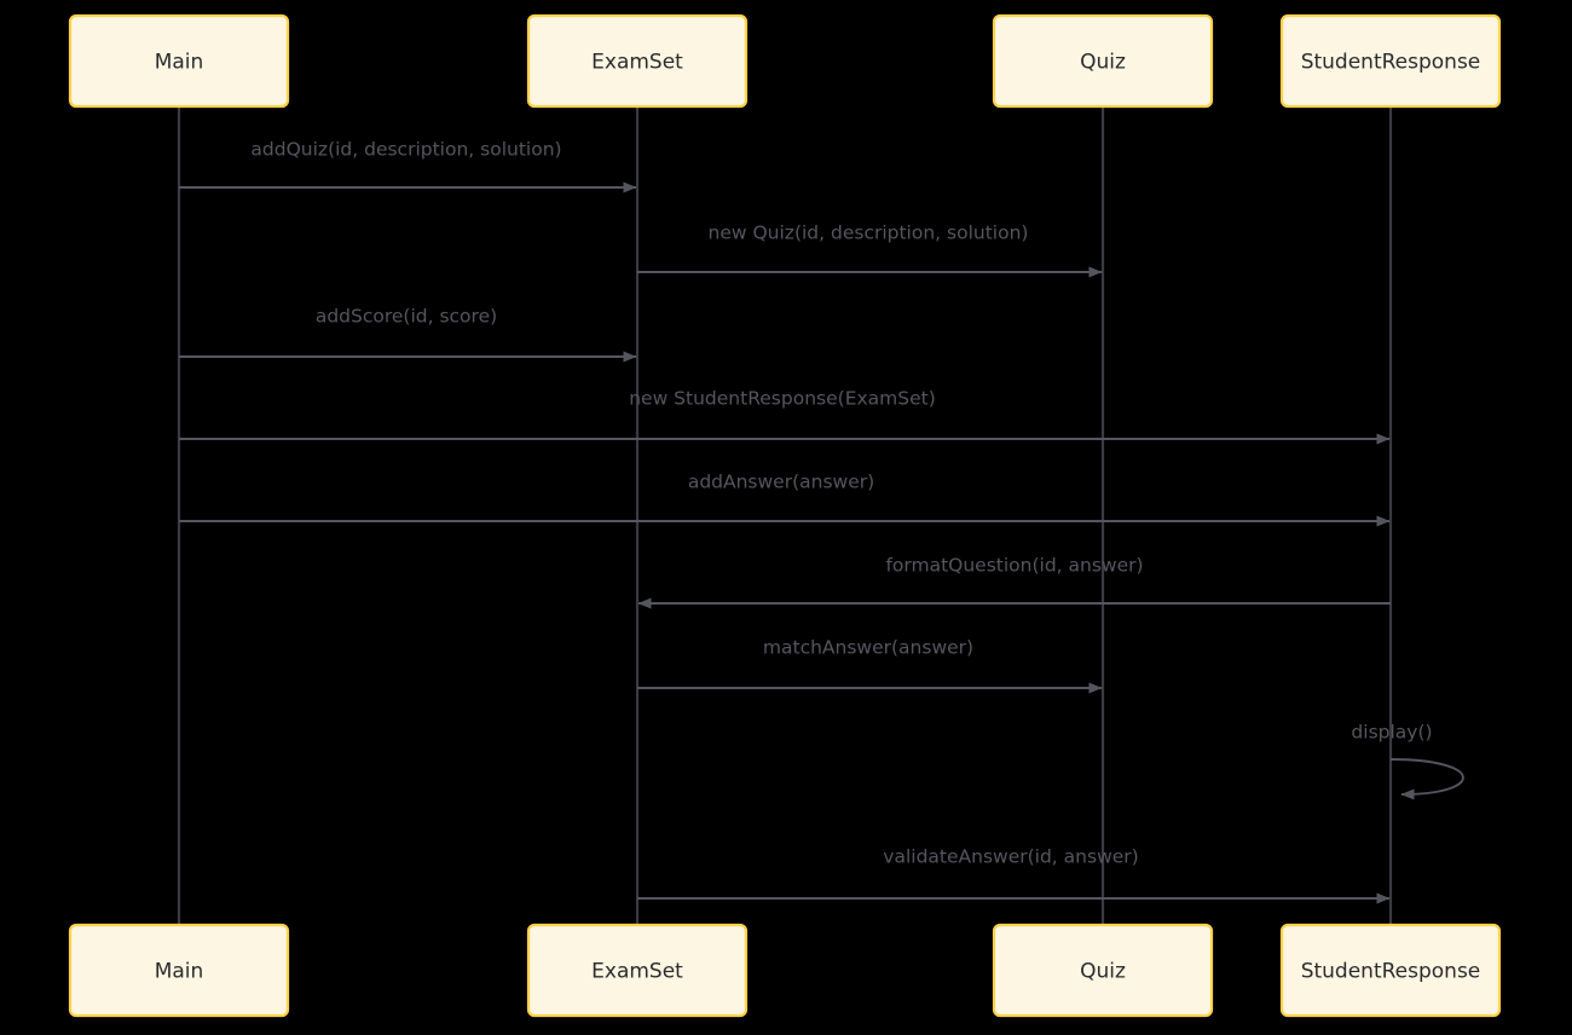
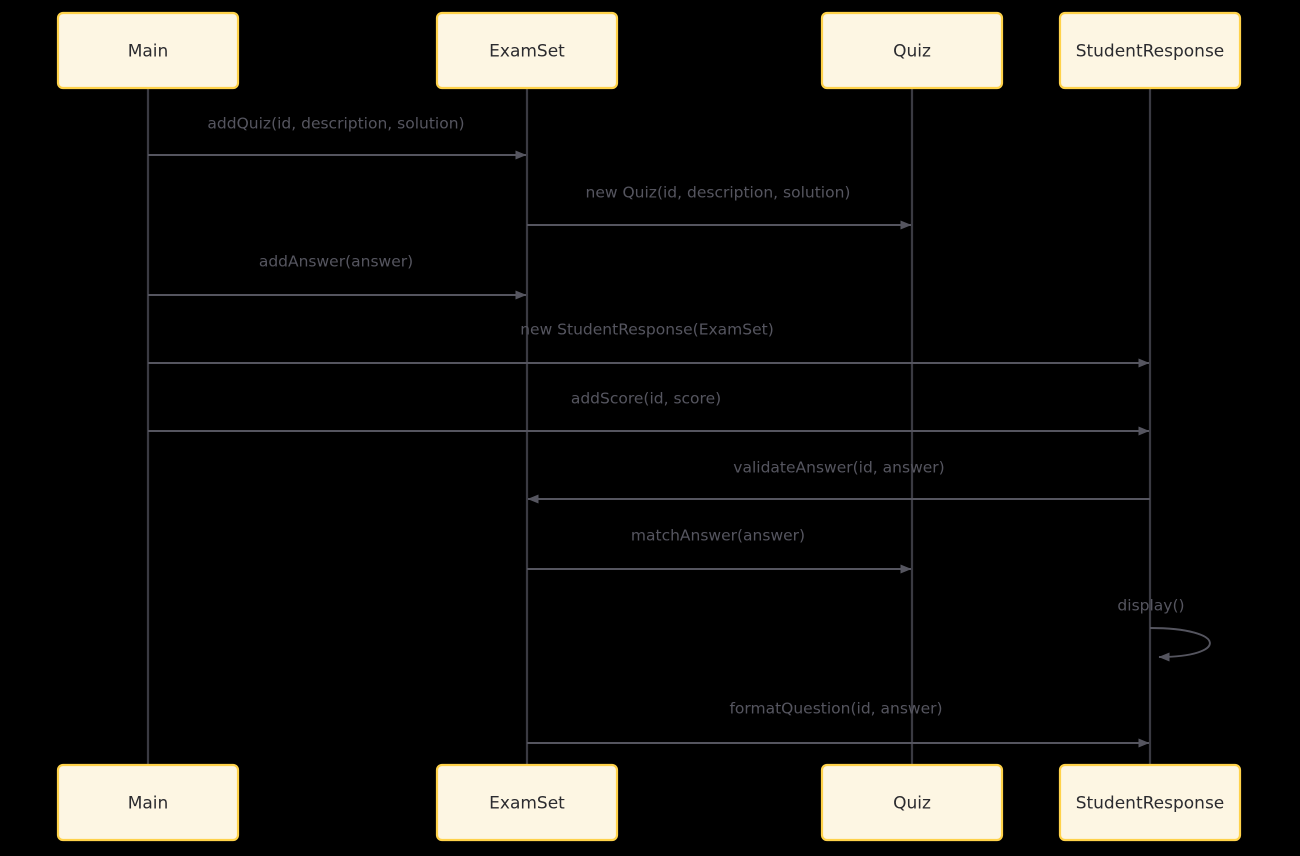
  addQuiz(id, description, solution)
  new Quiz(id, description, solution)
- addScore(id, score)
+ addAnswer(answer)
  new StudentResponse(ExamSet)
- addAnswer(answer)
+ addScore(id, score)
- formatQuestion(id, answer)
+ validateAnswer(id, answer)
  matchAnswer(answer)
  display()
- validateAnswer(id, answer)
+ formatQuestion(id, answer)
  Main
  Main
  ExamSet
  ExamSet
  Quiz
  Quiz
  StudentResponse
  StudentResponse
